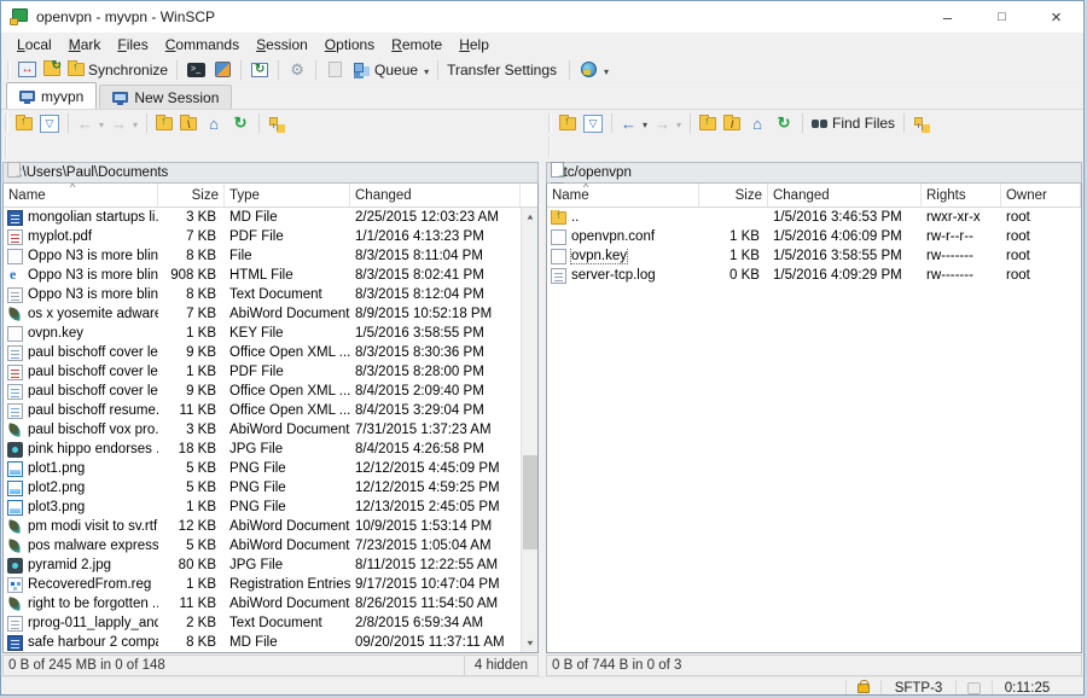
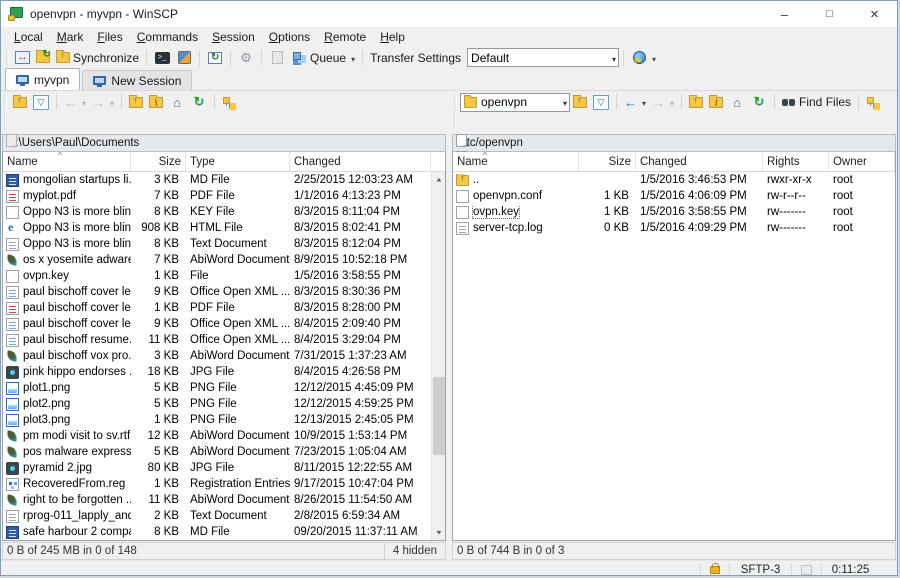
  openvpn - myvpn - WinSCP
  Local
  Mark
  Files
  Commands
  Session
  Options
  Remote
  Help
  Synchronize
  Queue
  Transfer Settings
+ Default
  myvpn
  New Session
  ←
  →
  \Users\Paul\Documents
  Name
  ^
  Size
  Type
  Changed
  mongolian startups li.
  3 KB
  MD File
  2/25/2015 12:03:23 AM
  myplot.pdf
  7 KB
  PDF File
  1/1/2016 4:13:23 PM
  Oppo N3 is more blin
  8 KB
- File
+ KEY File
  8/3/2015 8:11:04 PM
  Oppo N3 is more blin
  908 KB
  HTML File
  8/3/2015 8:02:41 PM
  Oppo N3 is more blin
  8 KB
  Text Document
  8/3/2015 8:12:04 PM
  os x yosemite adwar
  7 KB
  AbiWord Document
  8/9/2015 10:52:18 PM
  ovpn.key
  1 KB
- KEY File
+ File
  1/5/2016 3:58:55 PM
  paul bischoff cover le
  9 KB
  Office Open XML ...
  8/3/2015 8:30:36 PM
  paul bischoff cover le
  1 KB
  PDF File
  8/3/2015 8:28:00 PM
  paul bischoff cover le
  9 KB
  Office Open XML ...
  8/4/2015 2:09:40 PM
  paul bischoff resume.
  11 KB
  Office Open XML ...
  8/4/2015 3:29:04 PM
  paul bischoff vox pro.
  3 KB
  AbiWord Document
  7/31/2015 1:37:23 AM
  pink hippo endorses .
  18 KB
  JPG File
  8/4/2015 4:26:58 PM
  plot1.png
  5 KB
  PNG File
  12/12/2015 4:45:09 PM
  plot2.png
  5 KB
  PNG File
  12/12/2015 4:59:25 PM
  plot3.png
  1 KB
  PNG File
  12/13/2015 2:45:05 PM
  pm modi visit to sv.rtf
  12 KB
  AbiWord Document
  10/9/2015 1:53:14 PM
  pos malware express
  5 KB
  AbiWord Document
  7/23/2015 1:05:04 AM
  pyramid 2.jpg
  80 KB
  JPG File
  8/11/2015 12:22:55 AM
  RecoveredFrom.reg
  1 KB
  Registration Entries
  9/17/2015 10:47:04 PM
  right to be forgotten ..
  11 KB
  AbiWord Document
  8/26/2015 11:54:50 AM
  rprog-011_lapply_and
  2 KB
  Text Document
  2/8/2015 6:59:34 AM
  safe harbour 2 comp
  8 KB
  MD File
  09/20/2015 11:37:11 AM
  0 B of 245 MB in 0 of 148
  4 hidden
+ openvpn
  ←
  →
  Find Files
  c/openvpn
  Name
  ^
  Size
  Changed
  Rights
  Owner
  ..
  1/5/2016 3:46:53 PM
  rwxr-xr-x
  root
  openvpn.conf
  1 KB
  1/5/2016 4:06:09 PM
  rw-r--r--
  root
  ovpn.key
  1 KB
  1/5/2016 3:58:55 PM
  rw-------
  root
  server-tcp.log
  0 KB
  1/5/2016 4:09:29 PM
  rw-------
  root
  0 B of 744 B in 0 of 3
  SFTP-3
  0:11:25
